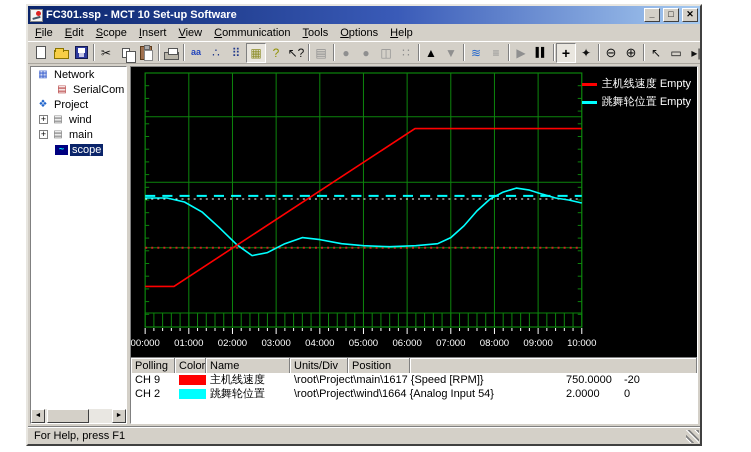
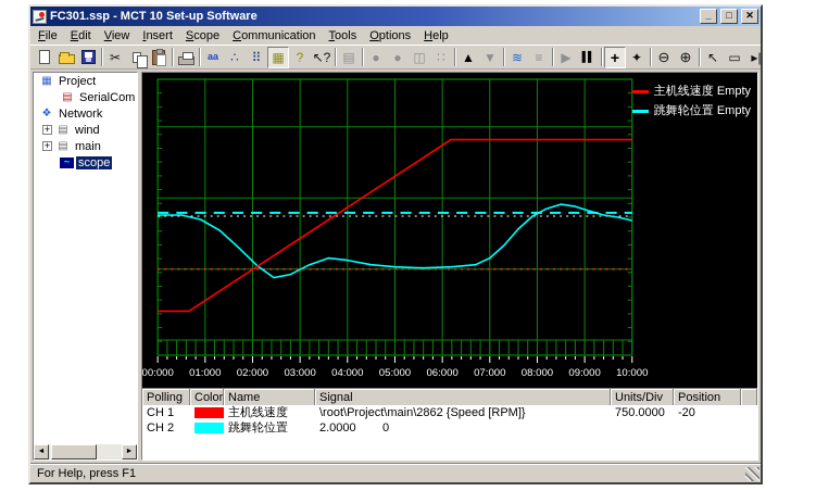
  FC301.ssp - MCT 10 Set-up Software
  _
  □
  ✕
  File
  Edit
- Scope
+ View
  Insert
- View
+ Scope
  Communication
  Tools
  Options
  Help
  ✂
  aa
  ∴
  ⠿
  ▦
  ?
  ↖?
  ▤
  ●
  ●
  ◫
  ∷
  ▲
  ▼
  ≋
  ≡
  ▶
  ▌▌
  +
  ✦
  ⊖
  ⊕
  ↖
  ▭
  ▸|
  ▦
- Network
+ Project
  ▤
  SerialCom
  ❖
- Project
+ Network
  +
  ▤
  wind
  +
  ▤
  main
  ~
  scope
  00:000
  01:000
  02:000
  03:000
  04:000
  05:000
  06:000
  07:000
  08:000
  09:000
  10:000
  主机线速度 Empty
  跳舞轮位置 Empty
  Polling
  Color
  Name
+ Signal
  Units/Div
  Position
- CH 9
+ CH 1
  主机线速度
- \root\Project\main\1617 {Speed [RPM]}
+ \root\Project\main\2862 {Speed [RPM]}
  750.0000
  -20
  CH 2
  跳舞轮位置
- \root\Project\wind\1664 {Analog Input 54}
  2.0000
  0
  For Help, press F1
